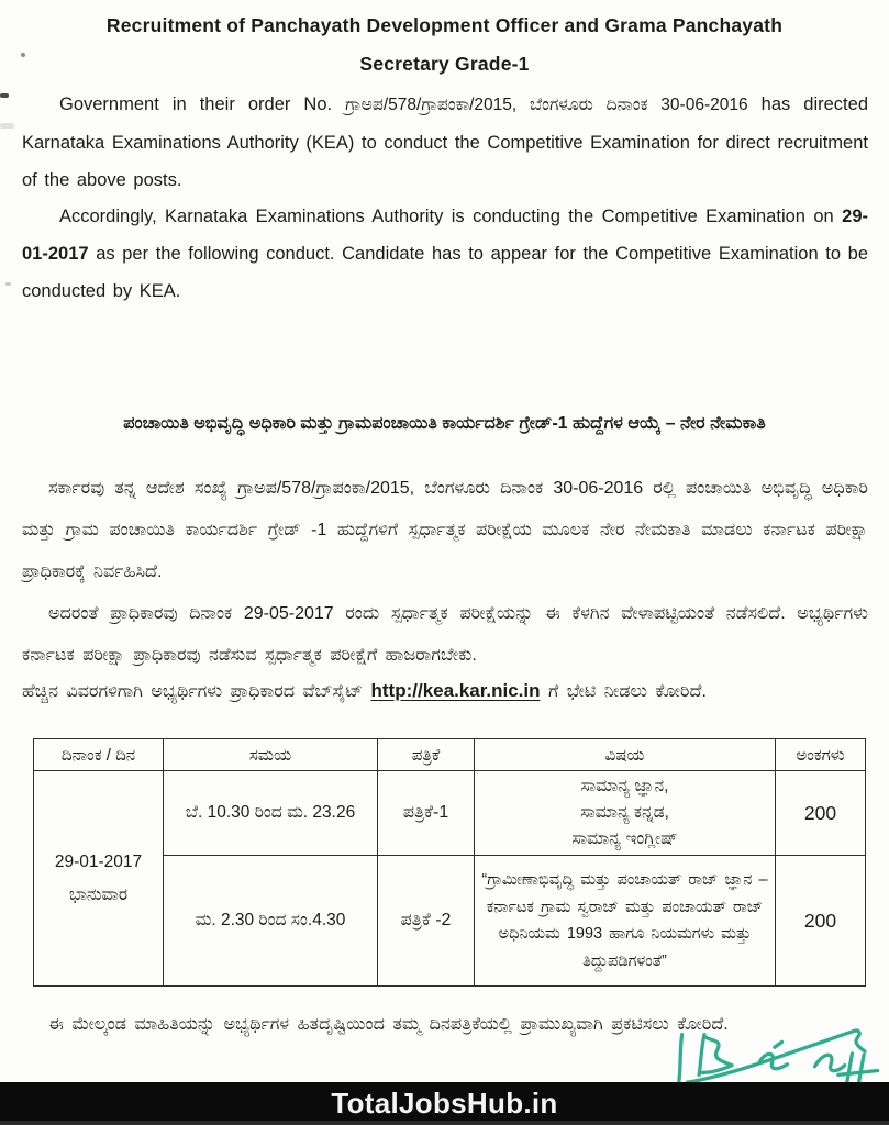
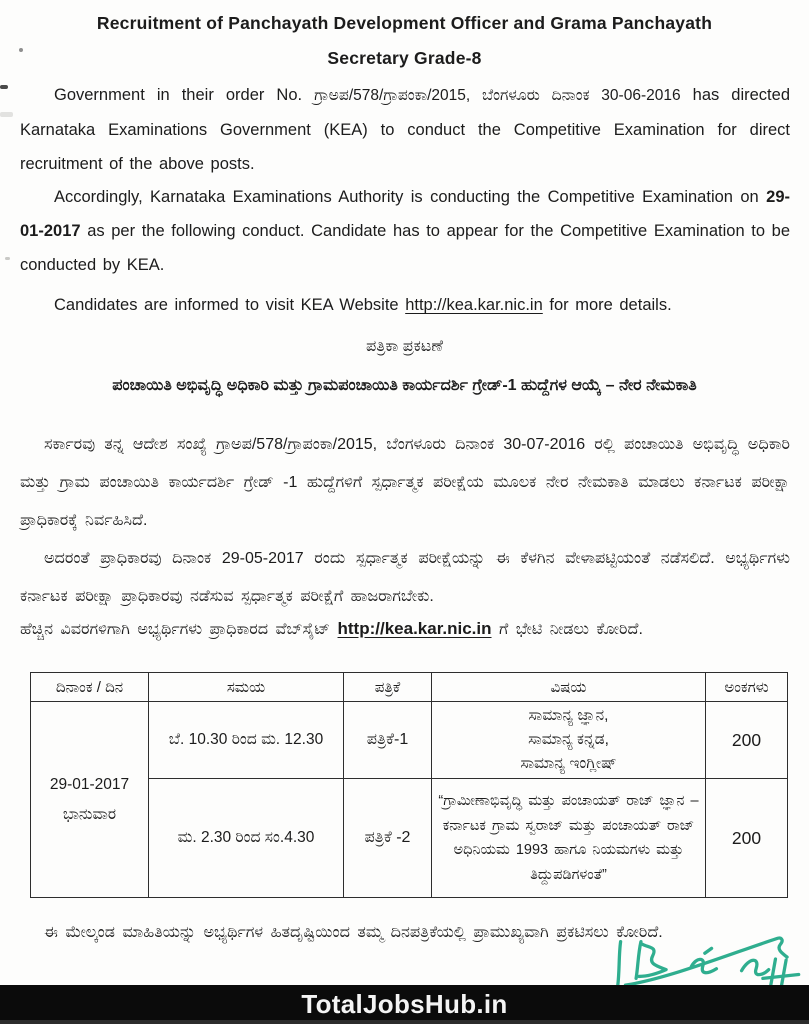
  Recruitment of Panchayath Development Officer and Grama Panchayath
- Secretary Grade-1
+ Secretary Grade-8
- Government in their order No. ಗ್ರಾಅಪ/578/ಗ್ರಾಪಂಕಾ/2015, ಬೆಂಗಳೂರು ದಿನಾಂಕ 30-06-2016 has directed Karnataka Examinations Authority (KEA) to conduct the Competitive Examination for direct recruitment of the above posts.
+ Government in their order No. ಗ್ರಾಅಪ/578/ಗ್ರಾಪಂಕಾ/2015, ಬೆಂಗಳೂರು ದಿನಾಂಕ 30-06-2016 has directed Karnataka Examinations Government (KEA) to conduct the Competitive Examination for direct recruitment of the above posts.
  Accordingly, Karnataka Examinations Authority is conducting the Competitive Examination on 29-01-2017 as per the following conduct. Candidate has to appear for the Competitive Examination to be conducted by KEA.
+ Candidates are informed to visit KEA Website http://kea.kar.nic.in for more details.
+ ಪತ್ರಿಕಾ ಪ್ರಕಟಣೆ
  ಪಂಚಾಯಿತಿ ಅಭಿವೃದ್ಧಿ ಅಧಿಕಾರಿ ಮತ್ತು ಗ್ರಾಮಪಂಚಾಯಿತಿ ಕಾರ್ಯದರ್ಶಿ ಗ್ರೇಡ್-1 ಹುದ್ದೆಗಳ ಆಯ್ಕೆ – ನೇರ ನೇಮಕಾತಿ
- ಸರ್ಕಾರವು ತನ್ನ ಆದೇಶ ಸಂಖ್ಯೆ ಗ್ರಾಅಪ/578/ಗ್ರಾಪಂಕಾ/2015, ಬೆಂಗಳೂರು ದಿನಾಂಕ 30-06-2016 ರಲ್ಲಿ ಪಂಚಾಯಿತಿ ಅಭಿವೃದ್ಧಿ ಅಧಿಕಾರಿ ಮತ್ತು ಗ್ರಾಮ ಪಂಚಾಯಿತಿ ಕಾರ್ಯದರ್ಶಿ ಗ್ರೇಡ್ -1 ಹುದ್ದೆಗಳಿಗೆ ಸ್ಪರ್ಧಾತ್ಮಕ ಪರೀಕ್ಷೆಯ ಮೂಲಕ ನೇರ ನೇಮಕಾತಿ ಮಾಡಲು ಕರ್ನಾಟಕ ಪರೀಕ್ಷಾ ಪ್ರಾಧಿಕಾರಕ್ಕೆ ನಿರ್ವಹಿಸಿದೆ.
+ ಸರ್ಕಾರವು ತನ್ನ ಆದೇಶ ಸಂಖ್ಯೆ ಗ್ರಾಅಪ/578/ಗ್ರಾಪಂಕಾ/2015, ಬೆಂಗಳೂರು ದಿನಾಂಕ 30-07-2016 ರಲ್ಲಿ ಪಂಚಾಯಿತಿ ಅಭಿವೃದ್ಧಿ ಅಧಿಕಾರಿ ಮತ್ತು ಗ್ರಾಮ ಪಂಚಾಯಿತಿ ಕಾರ್ಯದರ್ಶಿ ಗ್ರೇಡ್ -1 ಹುದ್ದೆಗಳಿಗೆ ಸ್ಪರ್ಧಾತ್ಮಕ ಪರೀಕ್ಷೆಯ ಮೂಲಕ ನೇರ ನೇಮಕಾತಿ ಮಾಡಲು ಕರ್ನಾಟಕ ಪರೀಕ್ಷಾ ಪ್ರಾಧಿಕಾರಕ್ಕೆ ನಿರ್ವಹಿಸಿದೆ.
  ಅದರಂತೆ ಪ್ರಾಧಿಕಾರವು ದಿನಾಂಕ 29-05-2017 ರಂದು ಸ್ಪರ್ಧಾತ್ಮಕ ಪರೀಕ್ಷೆಯನ್ನು ಈ ಕೆಳಗಿನ ವೇಳಾಪಟ್ಟಿಯಂತೆ ನಡೆಸಲಿದೆ. ಅಭ್ಯರ್ಥಿಗಳು ಕರ್ನಾಟಕ ಪರೀಕ್ಷಾ ಪ್ರಾಧಿಕಾರವು ನಡೆಸುವ ಸ್ಪರ್ಧಾತ್ಮಕ ಪರೀಕ್ಷೆಗೆ ಹಾಜರಾಗಬೇಕು.
  ಹೆಚ್ಚಿನ ವಿವರಗಳಿಗಾಗಿ ಅಭ್ಯರ್ಥಿಗಳು ಪ್ರಾಧಿಕಾರದ ವೆಬ್‌ಸೈಟ್ http://kea.kar.nic.in ಗೆ ಭೇಟಿ ನೀಡಲು ಕೋರಿದೆ.
  ದಿನಾಂಕ / ದಿನ	ಸಮಯ	ಪತ್ರಿಕೆ	ವಿಷಯ	ಅಂಕಗಳು
- 29-01-2017 ಭಾನುವಾರ	ಬೆ. 10.30 ರಿಂದ ಮ. 23.26	ಪತ್ರಿಕೆ-1	ಸಾಮಾನ್ಯ ಜ್ಞಾನ, ಸಾಮಾನ್ಯ ಕನ್ನಡ, ಸಾಮಾನ್ಯ ಇಂಗ್ಲೀಷ್	200
+ 29-01-2017 ಭಾನುವಾರ	ಬೆ. 10.30 ರಿಂದ ಮ. 12.30	ಪತ್ರಿಕೆ-1	ಸಾಮಾನ್ಯ ಜ್ಞಾನ, ಸಾಮಾನ್ಯ ಕನ್ನಡ, ಸಾಮಾನ್ಯ ಇಂಗ್ಲೀಷ್	200
  ಮ. 2.30 ರಿಂದ ಸಂ.4.30	ಪತ್ರಿಕೆ -2	“ಗ್ರಾಮೀಣಾಭಿವೃದ್ಧಿ ಮತ್ತು ಪಂಚಾಯತ್ ರಾಜ್ ಜ್ಞಾನ – ಕರ್ನಾಟಕ ಗ್ರಾಮ ಸ್ವರಾಜ್ ಮತ್ತು ಪಂಚಾಯತ್ ರಾಜ್ ಅಧಿನಿಯಮ 1993 ಹಾಗೂ ನಿಯಮಗಳು ಮತ್ತು ತಿದ್ದುಪಡಿಗಳಂತೆ”	200
  ಈ ಮೇಲ್ಕಂಡ ಮಾಹಿತಿಯನ್ನು ಅಭ್ಯರ್ಥಿಗಳ ಹಿತದೃಷ್ಟಿಯಿಂದ ತಮ್ಮ ದಿನಪತ್ರಿಕೆಯಲ್ಲಿ ಪ್ರಾಮುಖ್ಯವಾಗಿ ಪ್ರಕಟಿಸಲು ಕೋರಿದೆ.
  TotalJobsHub.in
